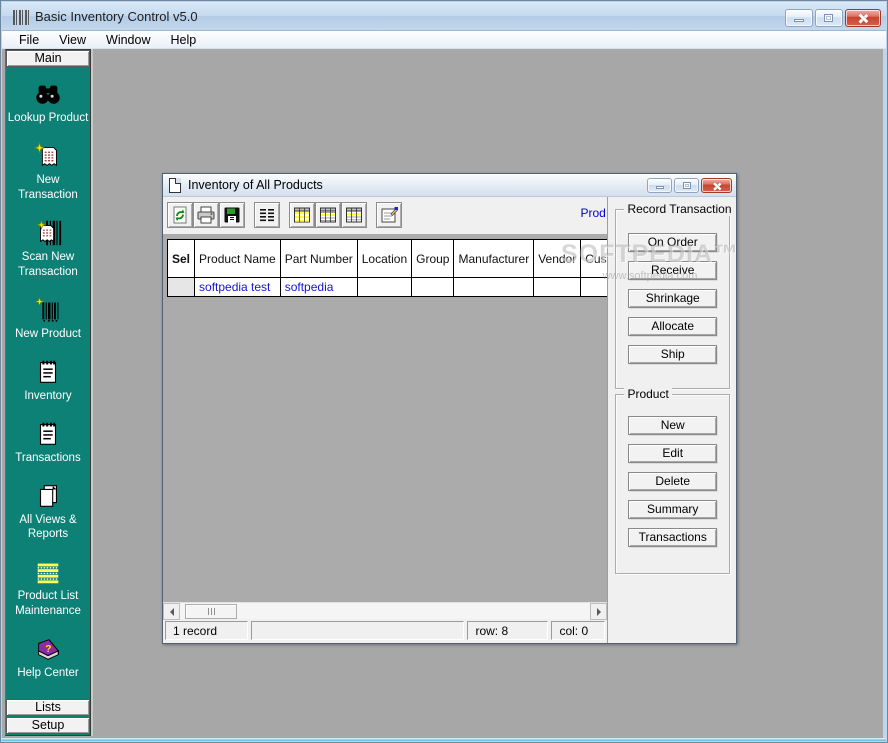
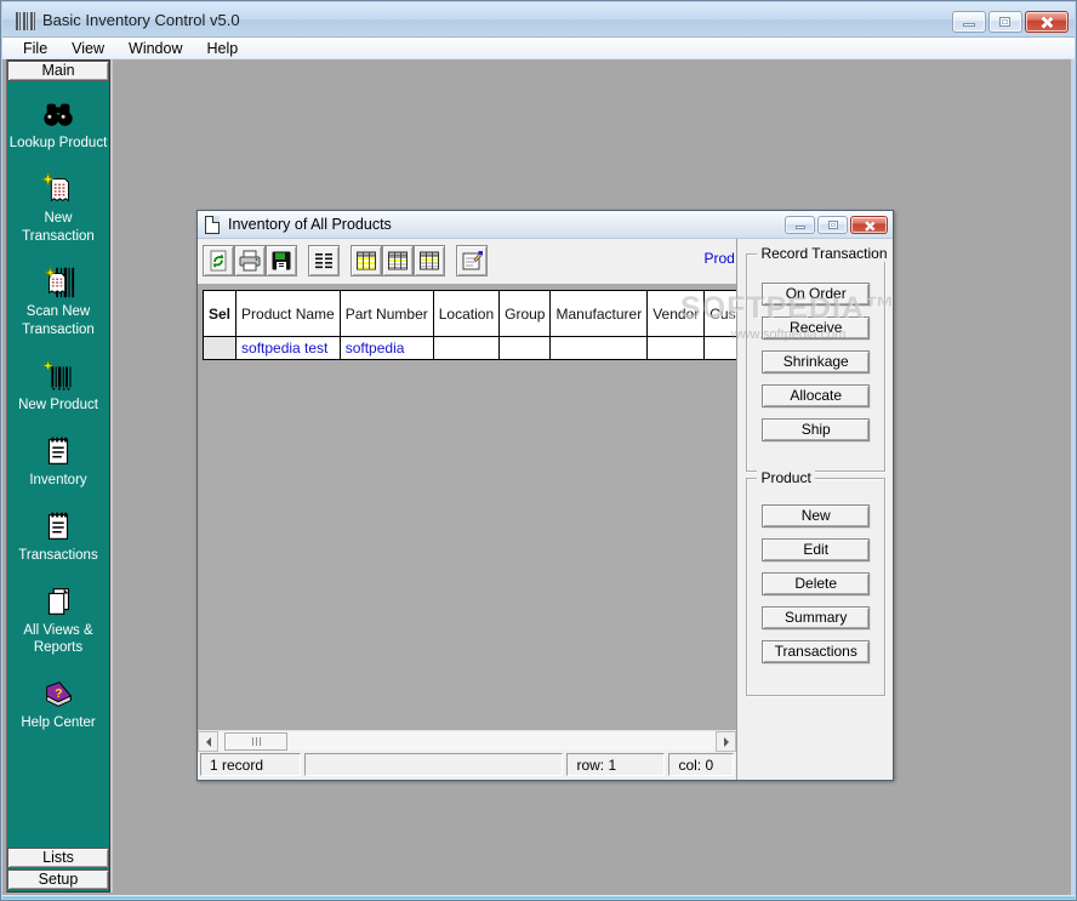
  Basic Inventory Control v5.0
  File
  View
  Window
  Help
  Main
  Lookup Product
  New
  Transaction
  Scan New
  Transaction
  New Product
  Inventory
  Transactions
  All Views &
  Reports
- Product List
- Maintenance
  ?
  Help Center
  Lists
  Setup
  Inventory of All Products
  Prod
  Sel	Product Name	Part Number	Location	Group	Manufacturer	Vendor	Cus
  	softpedia test	softpedia
  1 record
- row: 8
+ row: 1
  col: 0
  Record Transaction
  On Order
  Receive
  Shrinkage
  Allocate
  Ship
  Product
  New
  Edit
  Delete
  Summary
  Transactions
  SOFTPEDIA™
  www.softpedia.com
